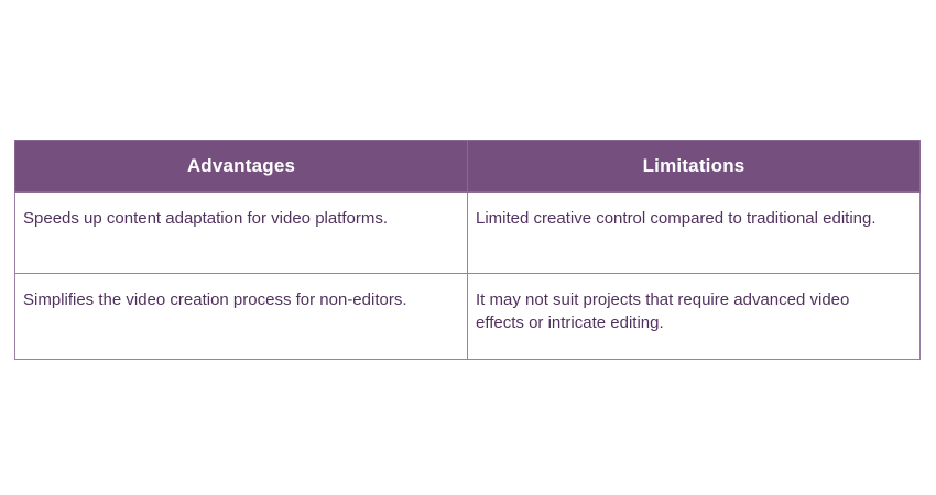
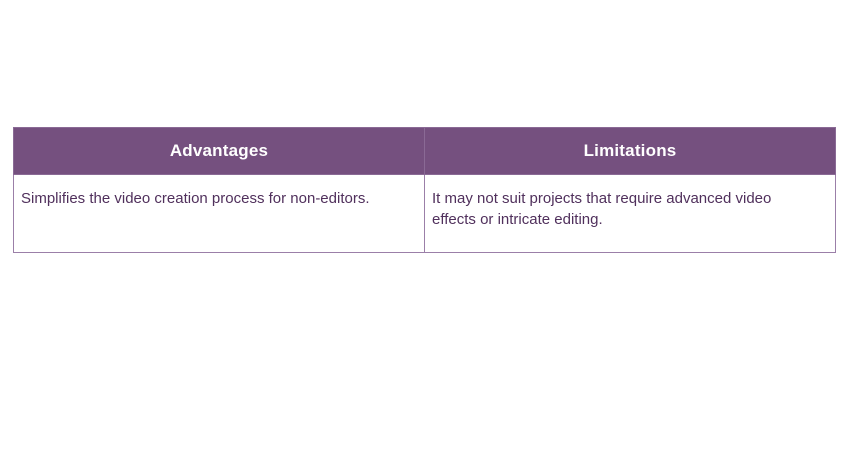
  Advantages	Limitations
- Speeds up content adaptation for video platforms.	Limited creative control compared to traditional editing.
  Simplifies the video creation process for non-editors.	It may not suit projects that require advanced video effects or intricate editing.
